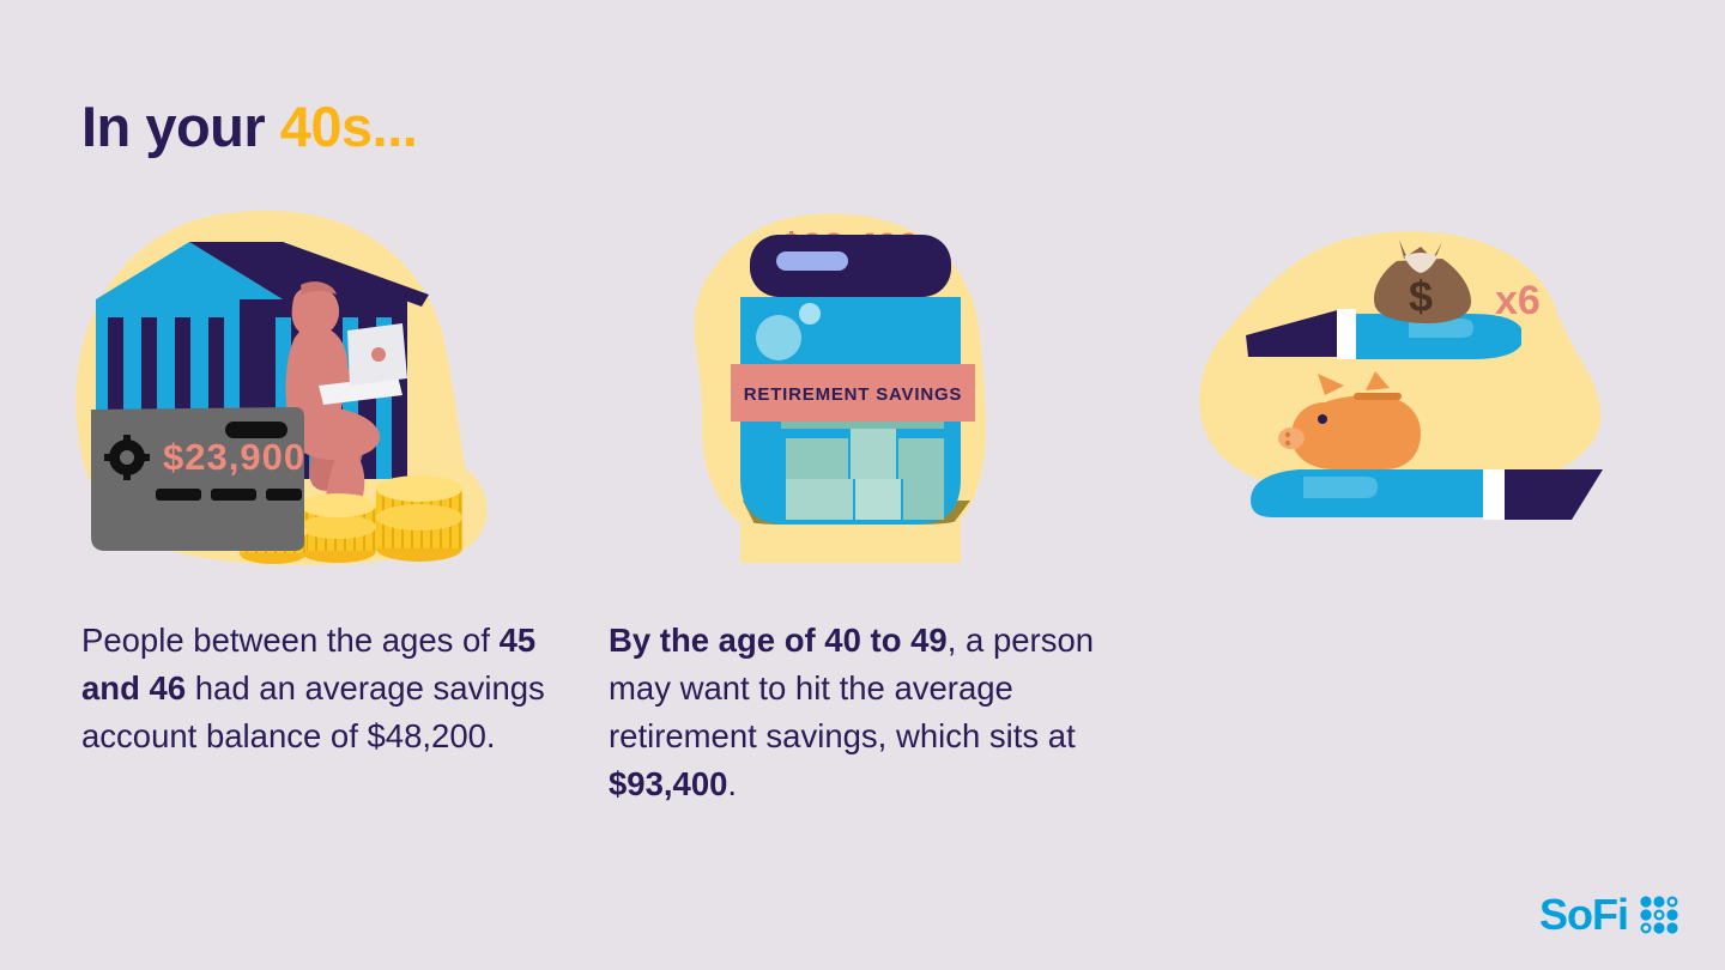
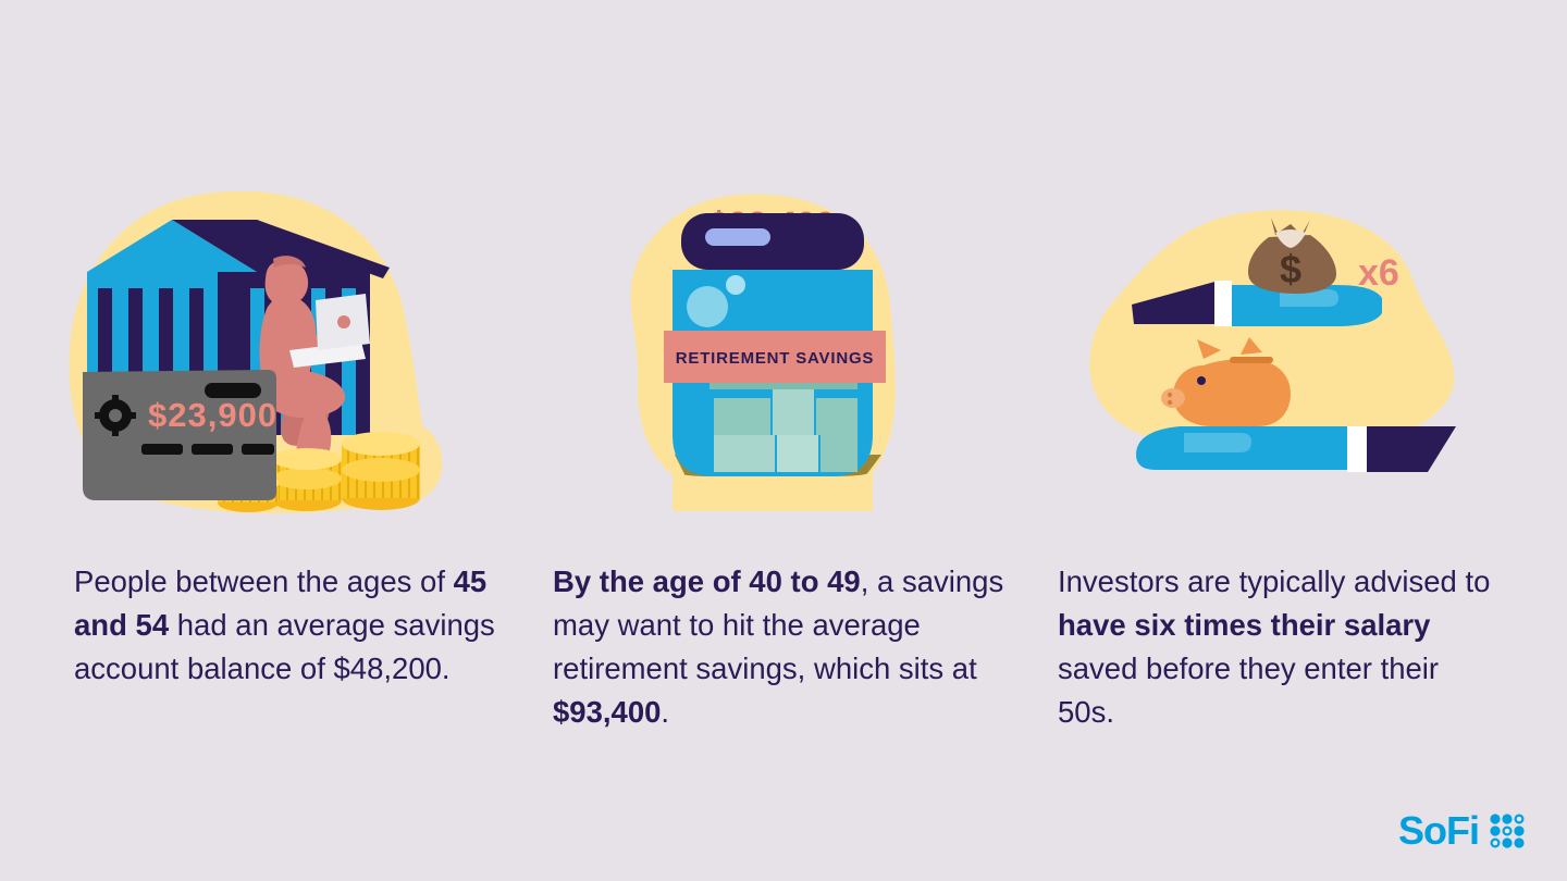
- In your 40s...
  $23,900
- People between the ages of 45 and 46 had an average savings account balance of $48,200.
+ People between the ages of 45 and 54 had an average savings account balance of $48,200.
  RETIREMENT SAVINGS
- By the age of 40 to 49, a person may want to hit the average retirement savings, which sits at $93,400.
+ By the age of 40 to 49, a savings may want to hit the average retirement savings, which sits at $93,400.
  $
  x6
+ Investors are typically advised to have six times their salary saved before they enter their 50s.
  SoFi
